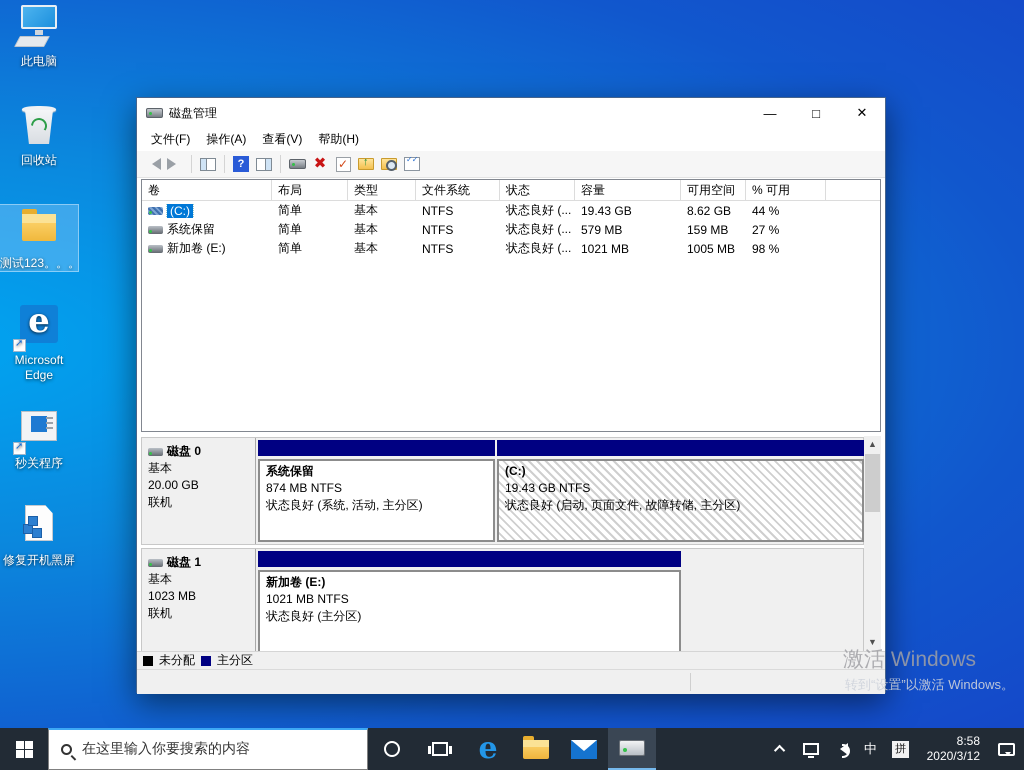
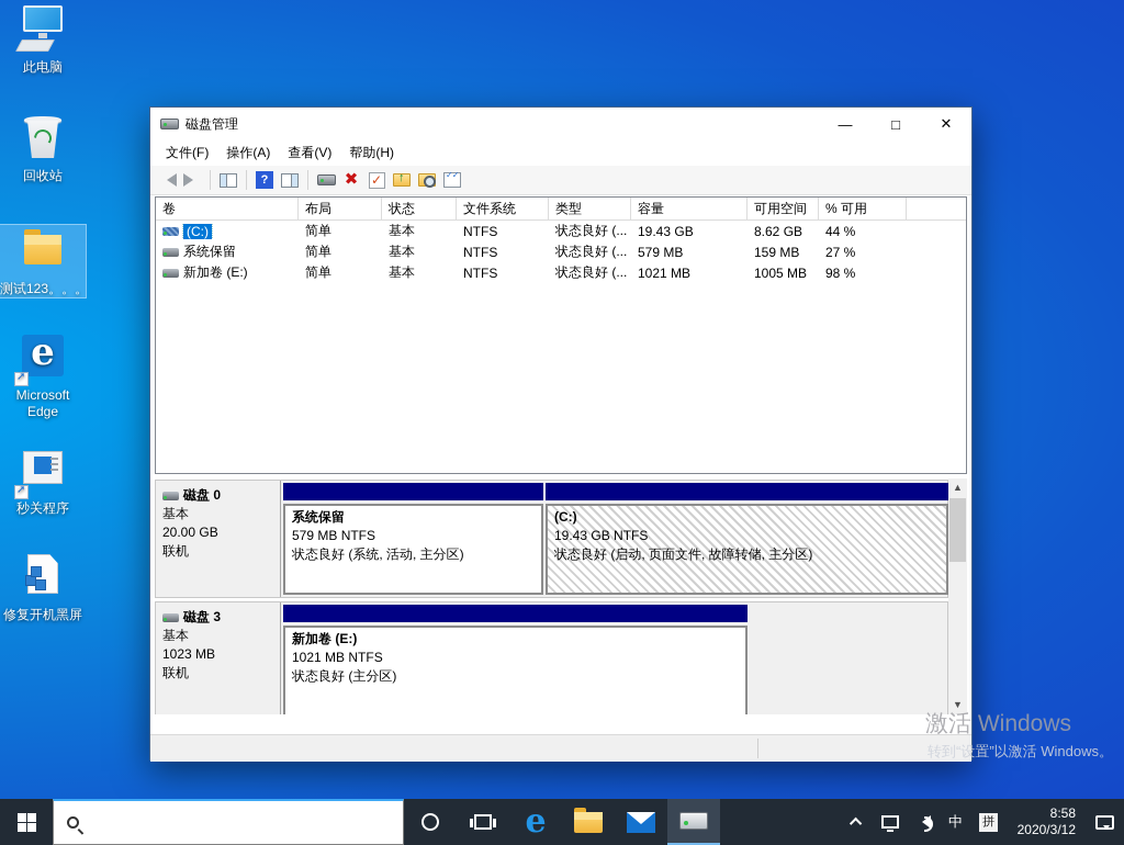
  此电脑
  回收站
  测试123。。。
  e
  Microsoft Edge
  秒关程序
  修复开机黑屏
  磁盘管理
  —
  □
  ✕
  文件(F)
  操作(A)
  查看(V)
  帮助(H)
  ?
  ✖
  ✓
  卷
  布局
- 类型
+ 状态
  文件系统
- 状态
+ 类型
  容量
  可用空间
  % 可用
  (C:)
  简单
  基本
  NTFS
  状态良好 (...
  19.43 GB
  8.62 GB
  44 %
  系统保留
  简单
  基本
  NTFS
  状态良好 (...
  579 MB
  159 MB
  27 %
  新加卷 (E:)
  简单
  基本
  NTFS
  状态良好 (...
  1021 MB
  1005 MB
  98 %
  磁盘 0
  基本
  20.00 GB
  联机
  系统保留
- 874 MB NTFS
+ 579 MB NTFS
  状态良好 (系统, 活动, 主分区)
  (C:)
  19.43 GB NTFS
  状态良好 (启动, 页面文件, 故障转储, 主分区)
- 磁盘 1
+ 磁盘 3
  基本
  1023 MB
  联机
  新加卷 (E:)
  1021 MB NTFS
  状态良好 (主分区)
  ▲
  ▼
- 未分配
- 主分区
  激活 Windows
  转到“设置”以激活 Windows。
- 在这里输入你要搜索的内容
  e
  中
  拼
  8:58
  2020/3/12
